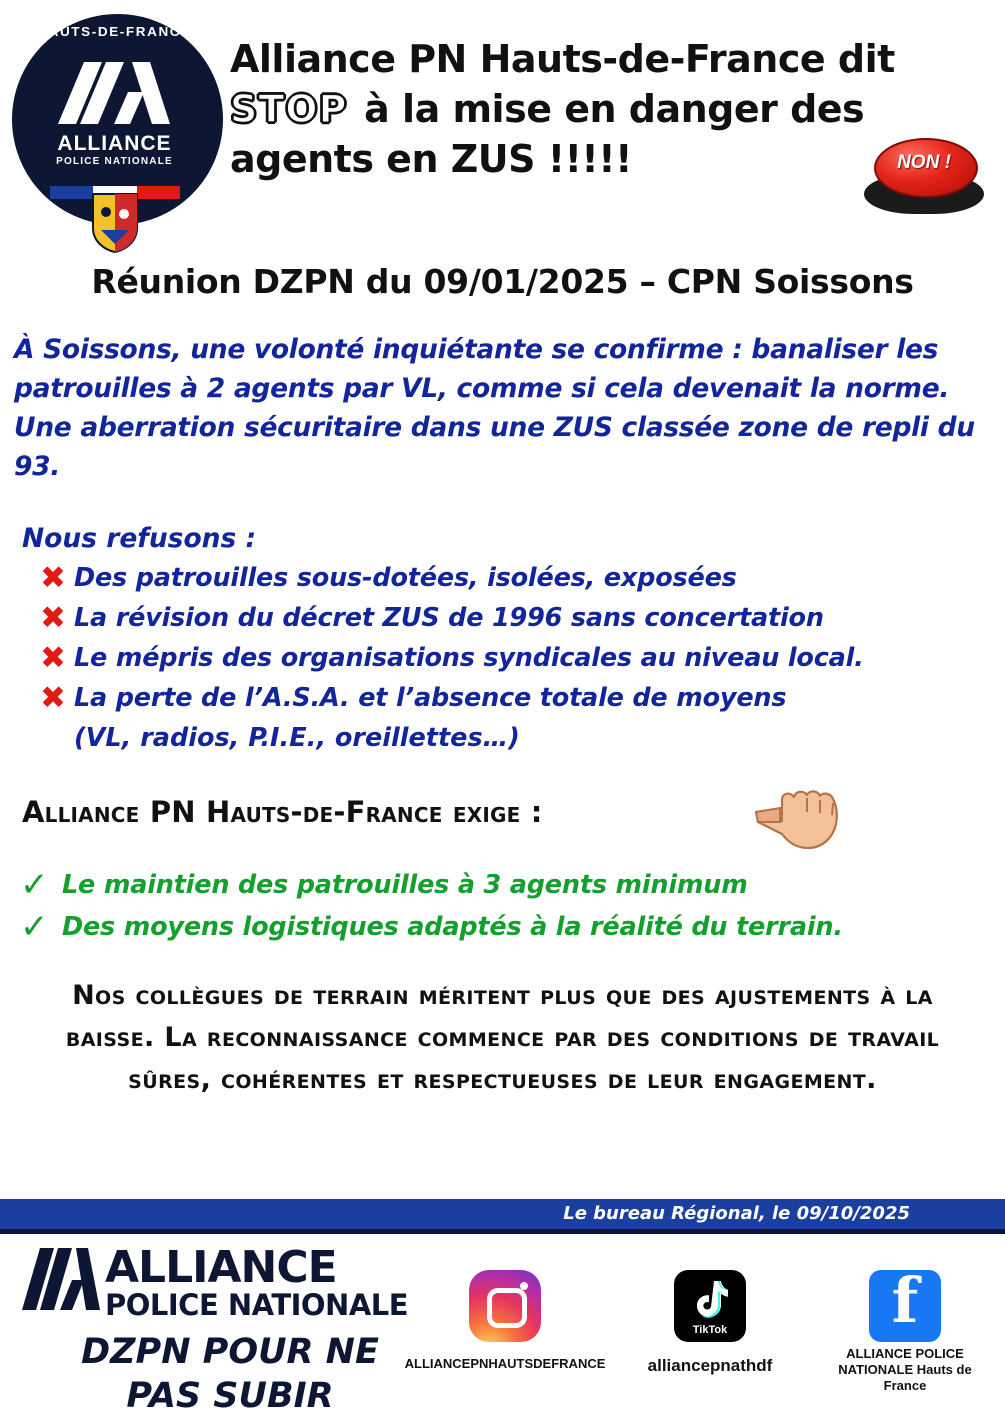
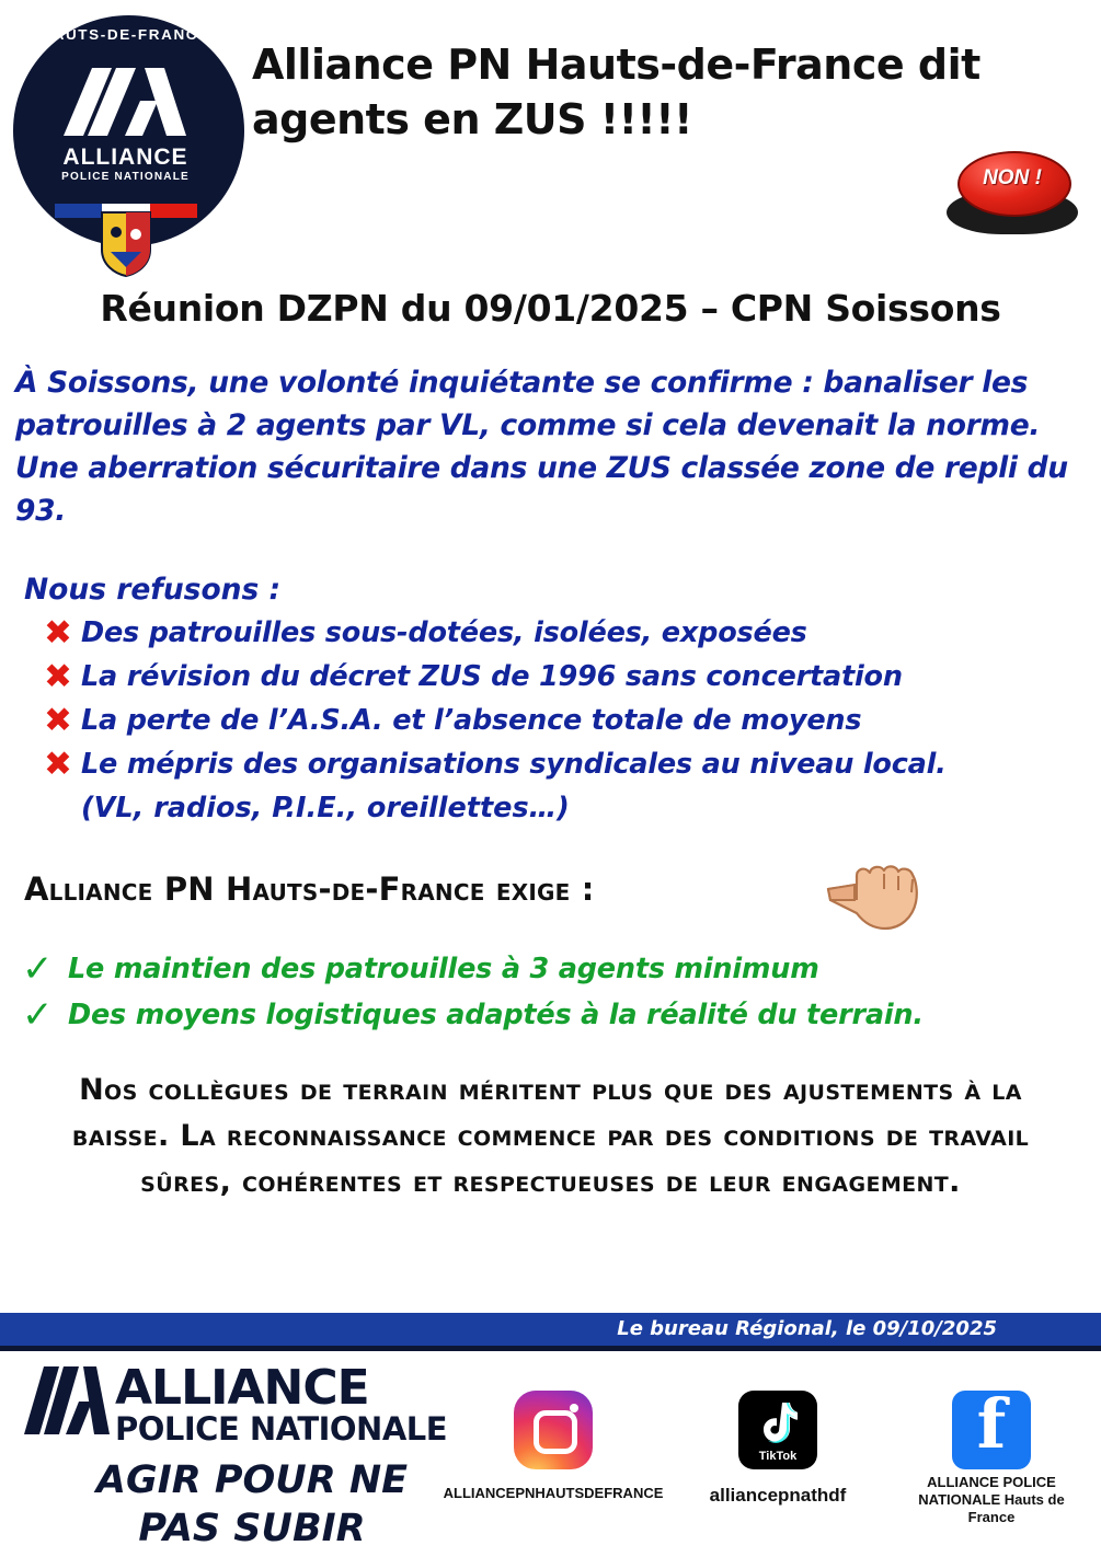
  HAUTS-DE-FRANCE
  ALLIANCE
  POLICE NATIONALE
  Alliance PN Hauts-de-France dit
- STOP à la mise en danger des
  agents en ZUS !!!!!
  NON !
  Réunion DZPN du 09/01/2025 – CPN Soissons
  À Soissons, une volonté inquiétante se confirme : banaliser les patrouilles à 2 agents par VL, comme si cela devenait la norme. Une aberration sécuritaire dans une ZUS classée zone de repli du 93.
  Nous refusons :
  ✖
  Des patrouilles sous-dotées, isolées, exposées
  ✖
  La révision du décret ZUS de 1996 sans concertation
  ✖
- Le mépris des organisations syndicales au niveau local.
+ La perte de l’A.S.A. et l’absence totale de moyens
  ✖
- La perte de l’A.S.A. et l’absence totale de moyens
+ Le mépris des organisations syndicales au niveau local.
  (VL, radios, P.I.E., oreillettes…)
  Alliance PN Hauts-de-France exige :
  ✓
  Le maintien des patrouilles à 3 agents minimum
  ✓
  Des moyens logistiques adaptés à la réalité du terrain.
  Nos collègues de terrain méritent plus que des ajustements à la baisse. La reconnaissance commence par des conditions de travail sûres, cohérentes et respectueuses de leur engagement.
  Le bureau Régional, le 09/10/2025
  ALLIANCE
  POLICE NATIONALE
- DZPN POUR NE PAS SUBIR
+ AGIR POUR NE PAS SUBIR
  ALLIANCEPNHAUTSDEFRANCE
  TikTok
  alliancepnathdf
  ALLIANCE POLICE NATIONALE Hauts de France
